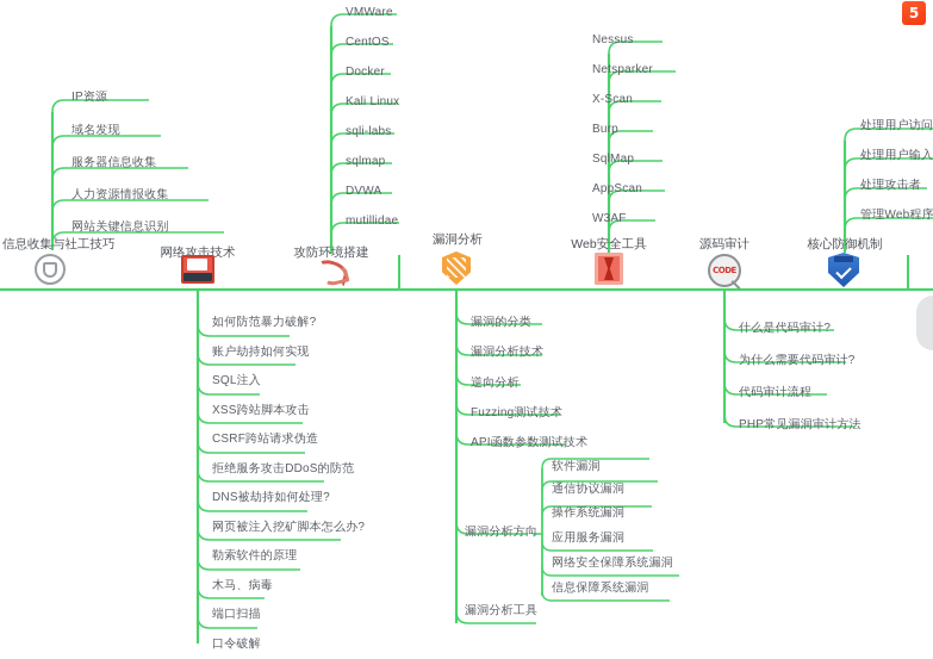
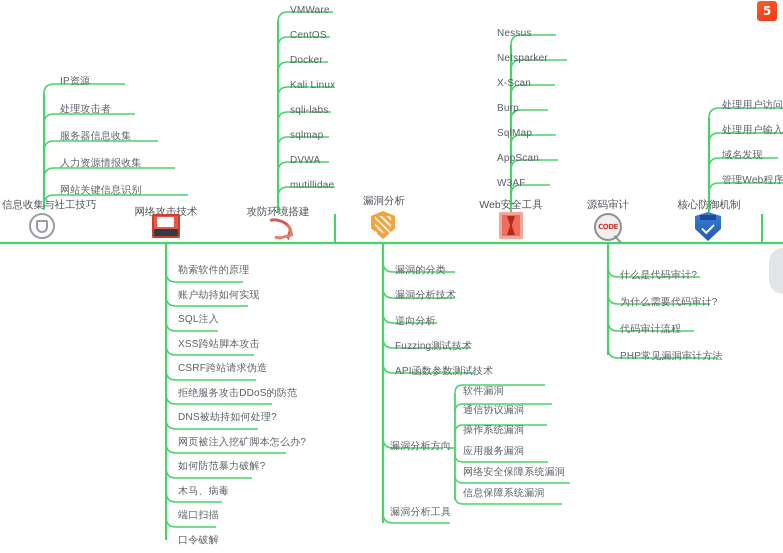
  信息收集与社工技巧
  IP资源
- 域名发现
+ 处理攻击者
  服务器信息收集
  人力资源情报收集
  网站关键信息识别
  网络攻击技术
- 如何防范暴力破解?
+ 勒索软件的原理
  账户劫持如何实现
  SQL注入
  XSS跨站脚本攻击
  CSRF跨站请求伪造
  拒绝服务攻击DDoS的防范
  DNS被劫持如何处理?
  网页被注入挖矿脚本怎么办?
- 勒索软件的原理
+ 如何防范暴力破解?
  木马、病毒
  端口扫描
  口令破解
  攻防环境搭建
  VMWare
  CentOS
  Docker
  Kali Linux
  sqli-labs
  sqlmap
  DVWA
  mutillidae
  漏洞分析
  漏洞的分类
  漏洞分析技术
  逆向分析
  Fuzzing测试技术
  API函数参数测试技术
  漏洞分析方向
  漏洞分析工具
  软件漏洞
  通信协议漏洞
  操作系统漏洞
  应用服务漏洞
  网络安全保障系统漏洞
  信息保障系统漏洞
  Web安全工具
  Nessus
  Netsparker
  X-Scan
  Burp
  SqlMap
  AppScan
  W3AF
  源码审计
  CODE
  什么是代码审计?
  为什么需要代码审计?
  代码审计流程
  PHP常见漏洞审计方法
  核心防御机制
  处理用户访问
  处理用户输入
- 处理攻击者
+ 域名发现
  管理Web程序
  5
